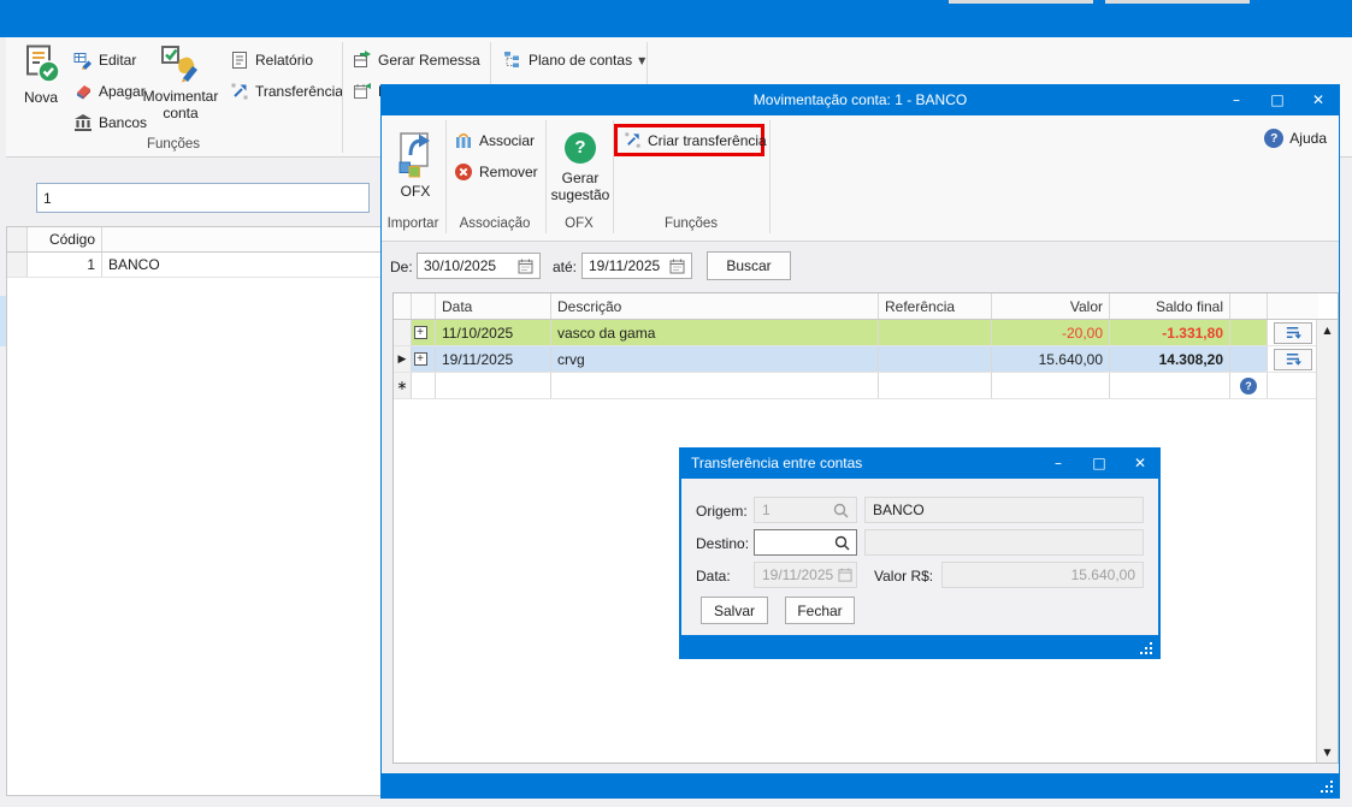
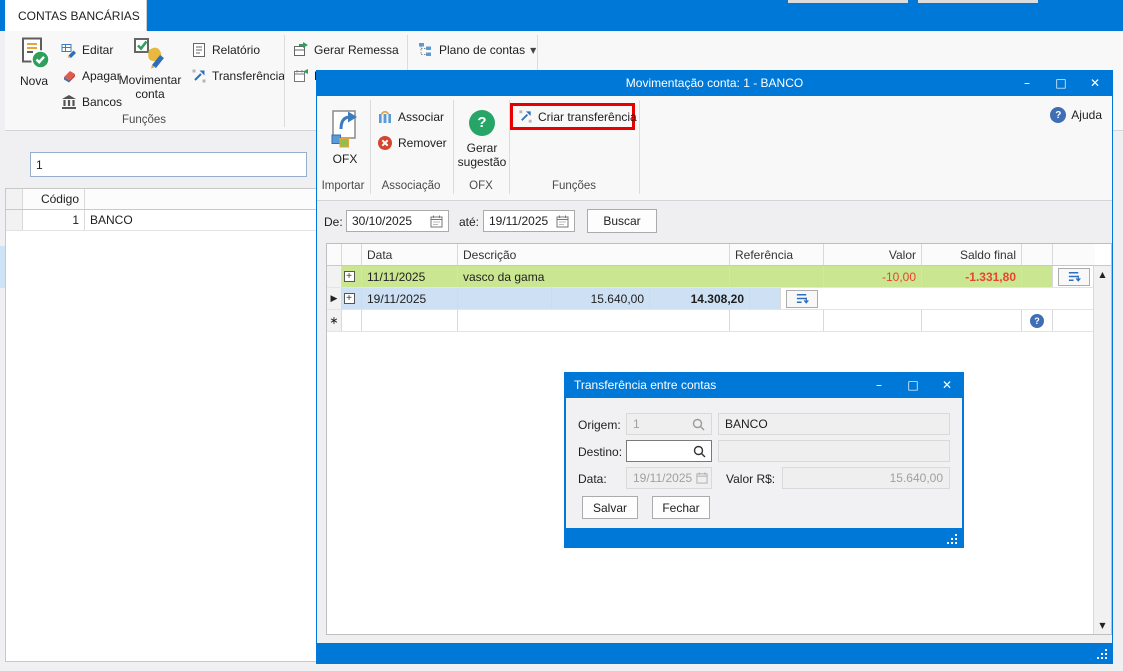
+ CONTAS BANCÁRIAS
  Nova
  Editar
  Apagar
  Bancos
  Movimentar
  conta
  Relatório
  Transferência
  Funções
  Gerar Remessa
  Plano de contas
  ▼
  1
  Código
  1
  BANCO
  Movimentação conta: 1 - BANCO
  –
  □
  ✕
  OFX
  Importar
  Associar
  Remover
  Associação
  ?
  Gerar
  sugestão
  OFX
  Criar transferência
  Funções
  ?
  Ajuda
  De:
  30/10/2025
  até:
  19/11/2025
  Buscar
  Data
  Descrição
  Referência
  Valor
  Saldo final
  +
- 11/10/2025
+ 11/11/2025
  vasco da gama
- -20,00
+ -10,00
  -1.331,80
  ▶
  +
  19/11/2025
- crvg
  15.640,00
  14.308,20
  ∗
  ?
  ▲
  ▼
  Transferência entre contas
  –
  □
  ✕
  Origem:
  1
  BANCO
  Destino:
  Data:
  19/11/2025
  Valor R$:
  15.640,00
  Salvar
  Fechar
